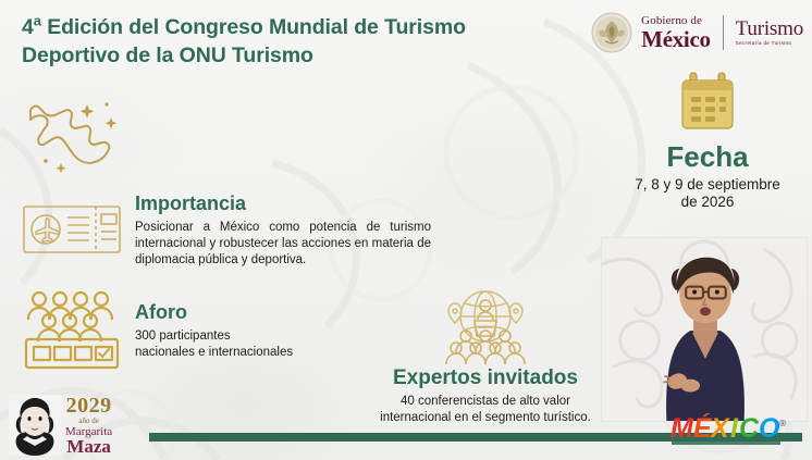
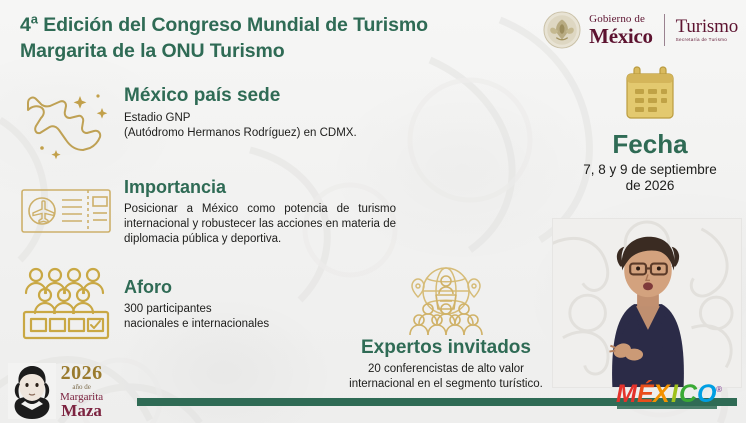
  4a Edición del Congreso Mundial de Turismo
- Deportivo de la ONU Turismo
+ Margarita de la ONU Turismo
  Gobierno de
  México
  Turismo
+ México país sede
+ Estadio GNP
+ (Autódromo Hermanos Rodríguez) en CDMX.
  Importancia
  Posicionar a México como potencia de turismo internacional y robustecer las acciones en materia de diplomacia pública y deportiva.
  Aforo
  300 participantes
  nacionales e internacionales
  Expertos invitados
- 40 conferencistas de alto valor
+ 20 conferencistas de alto valor
  internacional en el segmento turístico.
  Fecha
  7, 8 y 9 de septiembre
  de 2026
- 2029
+ 2026
  año de
  Margarita
  Maza
  M
  É
  X
  I
  C
  O
  ®
